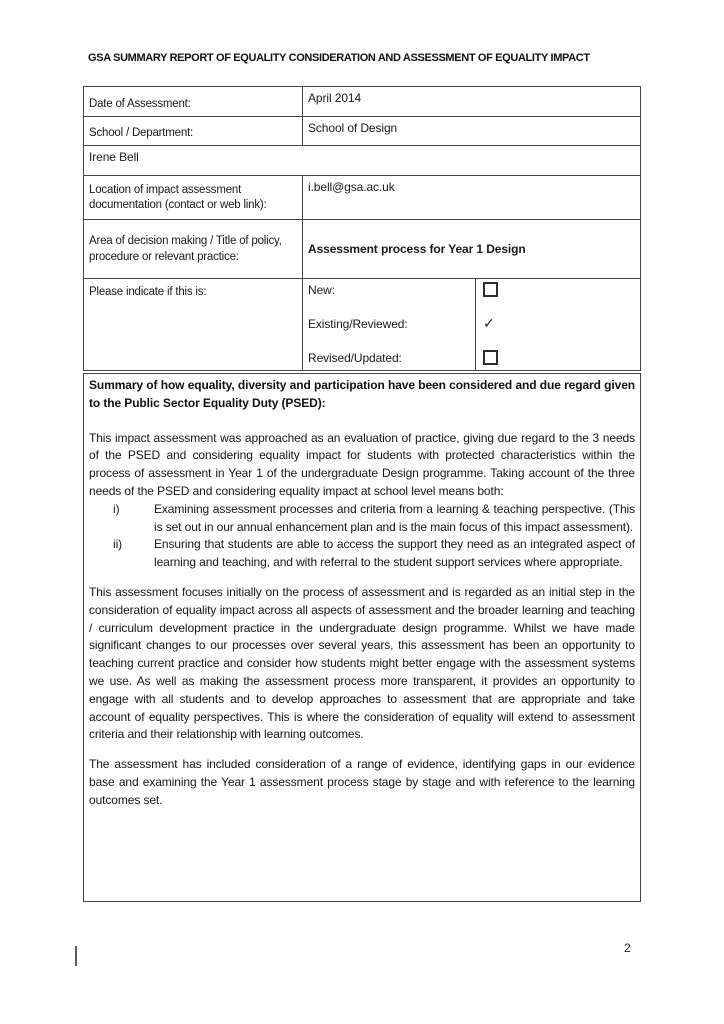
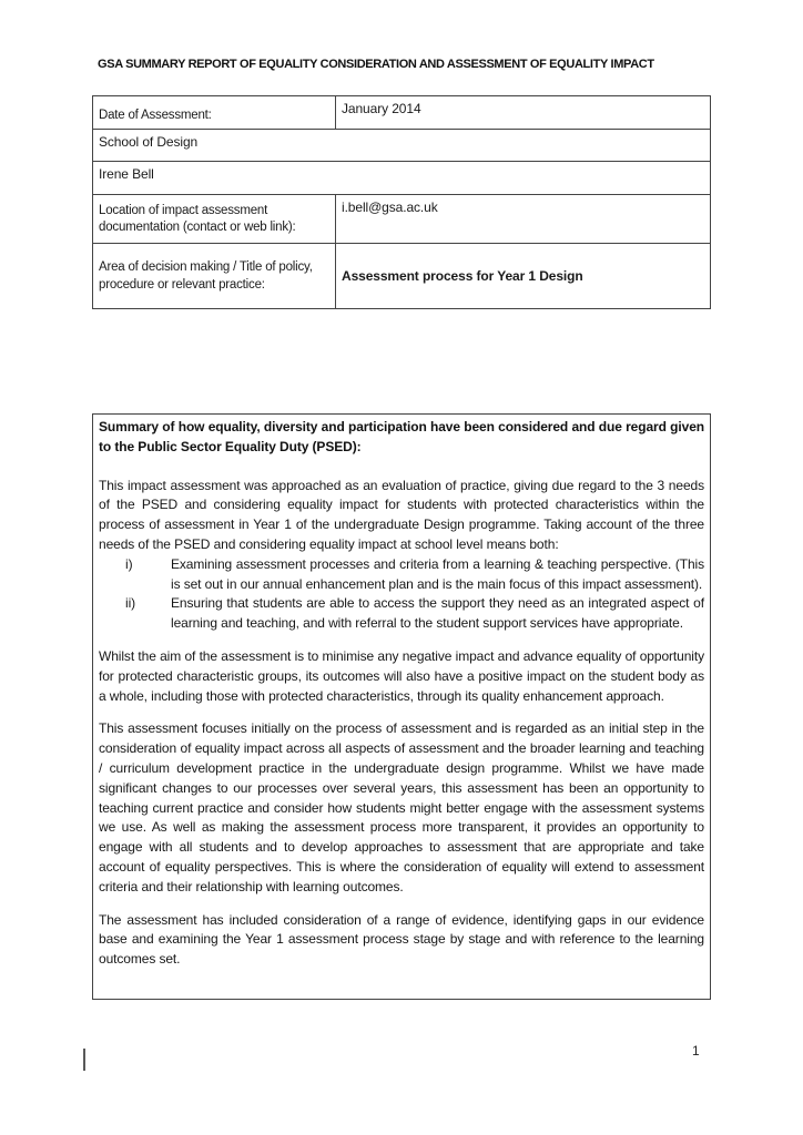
  GSA SUMMARY REPORT OF EQUALITY CONSIDERATION AND ASSESSMENT OF EQUALITY IMPACT
  Date of Assessment:
- April 2014
+ January 2014
- School / Department:
  School of Design
  Irene Bell
  Location of impact assessment documentation (contact or web link):
  i.bell@gsa.ac.uk
  Area of decision making / Title of policy, procedure or relevant practice:
  Assessment process for Year 1 Design
- Please indicate if this is:
- New:
- Existing/Reviewed:
- Revised/Updated:
- ✓
  Summary of how equality, diversity and participation have been considered and due regard given to the Public Sector Equality Duty (PSED):
  This impact assessment was approached as an evaluation of practice, giving due regard to the 3 needs of the PSED and considering equality impact for students with protected characteristics within the process of assessment in Year 1 of the undergraduate Design programme. Taking account of the three needs of the PSED and considering equality impact at school level means both:
  i)
  Examining assessment processes and criteria from a learning & teaching perspective. (This is set out in our annual enhancement plan and is the main focus of this impact assessment).
  ii)
- Ensuring that students are able to access the support they need as an integrated aspect of learning and teaching, and with referral to the student support services where appropriate.
+ Ensuring that students are able to access the support they need as an integrated aspect of learning and teaching, and with referral to the student support services have appropriate.
+ Whilst the aim of the assessment is to minimise any negative impact and advance equality of opportunity for protected characteristic groups, its outcomes will also have a positive impact on the student body as a whole, including those with protected characteristics, through its quality enhancement approach.
  This assessment focuses initially on the process of assessment and is regarded as an initial step in the consideration of equality impact across all aspects of assessment and the broader learning and teaching / curriculum development practice in the undergraduate design programme. Whilst we have made significant changes to our processes over several years, this assessment has been an opportunity to teaching current practice and consider how students might better engage with the assessment systems we use. As well as making the assessment process more transparent, it provides an opportunity to engage with all students and to develop approaches to assessment that are appropriate and take account of equality perspectives. This is where the consideration of equality will extend to assessment criteria and their relationship with learning outcomes.
  The assessment has included consideration of a range of evidence, identifying gaps in our evidence base and examining the Year 1 assessment process stage by stage and with reference to the learning outcomes set.
- 2
+ 1
